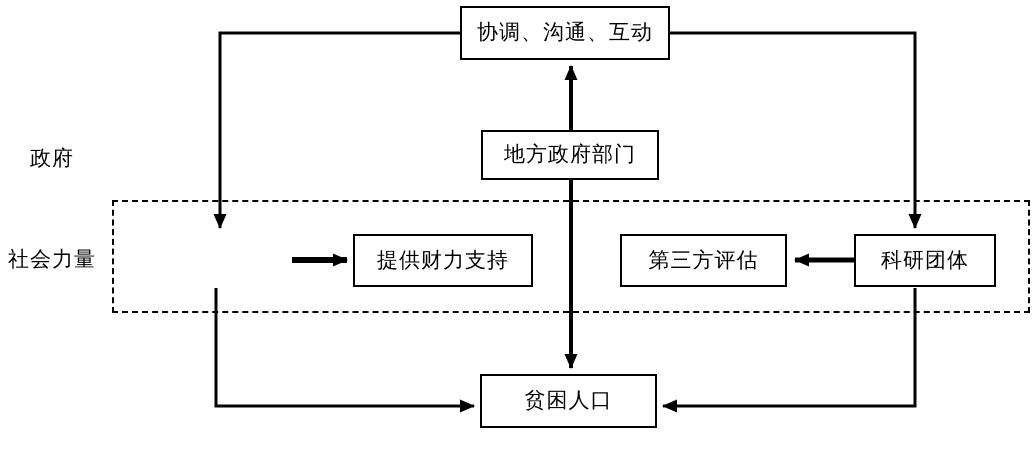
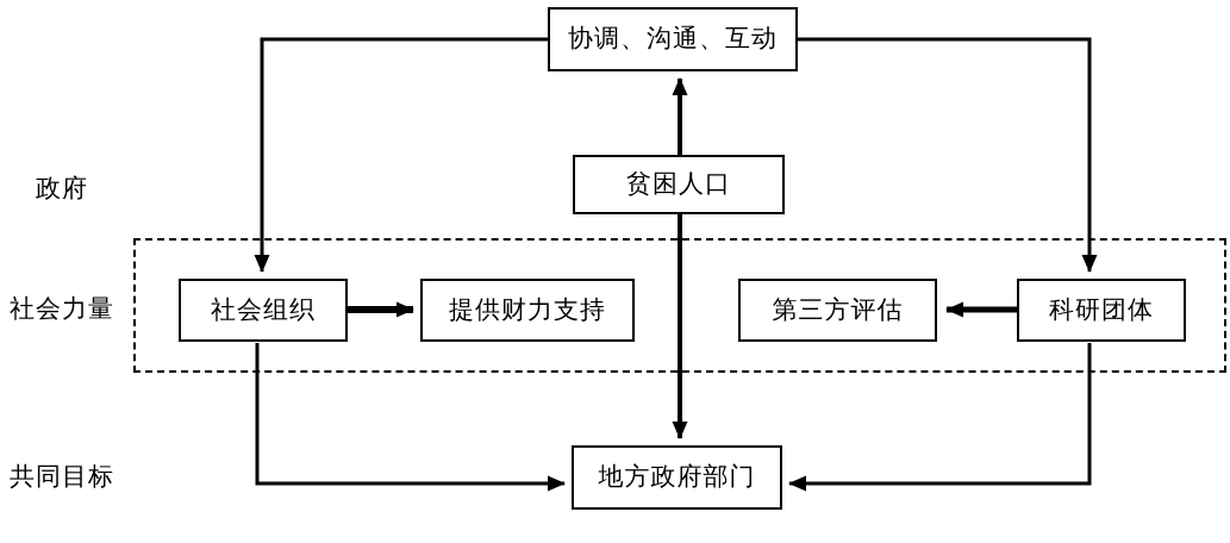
  政府
  社会力量
+ 共同目标
  协调、沟通、互动
- 地方政府部门
+ 贫困人口
+ 社会组织
  提供财力支持
  第三方评估
  科研团体
- 贫困人口
+ 地方政府部门
